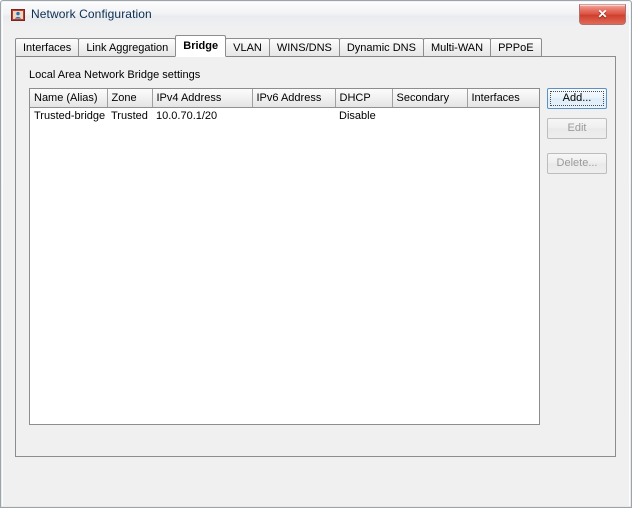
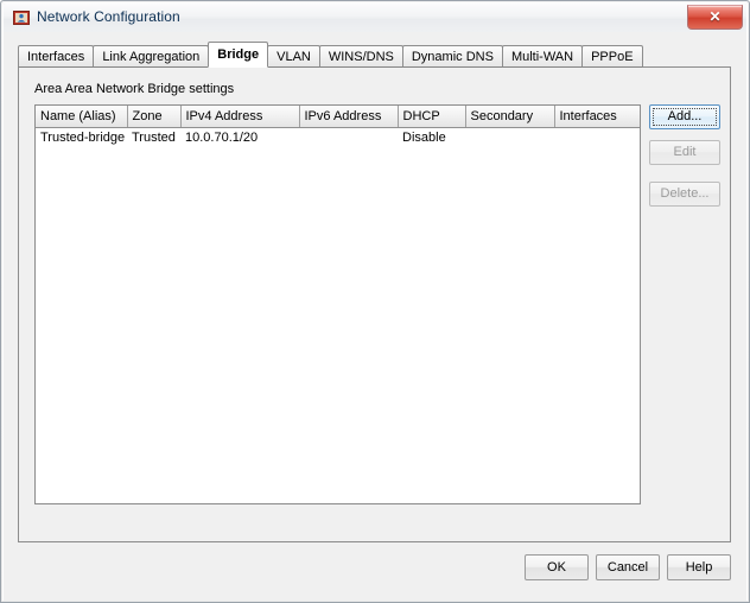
  Network Configuration
  ✕
  Interfaces Link Aggregation Bridge VLAN WINS/DNS Dynamic DNS Multi-WAN PPPoE
- Local Area Network Bridge settings
+ Area Area Network Bridge settings
  Name (Alias)	Zone	IPv4 Address	IPv6 Address	DHCP	Secondary	Interfaces
  Trusted-bridge	Trusted	10.0.70.1/20		Disable
  Add...
  Edit
  Delete...
+ OK Cancel Help
